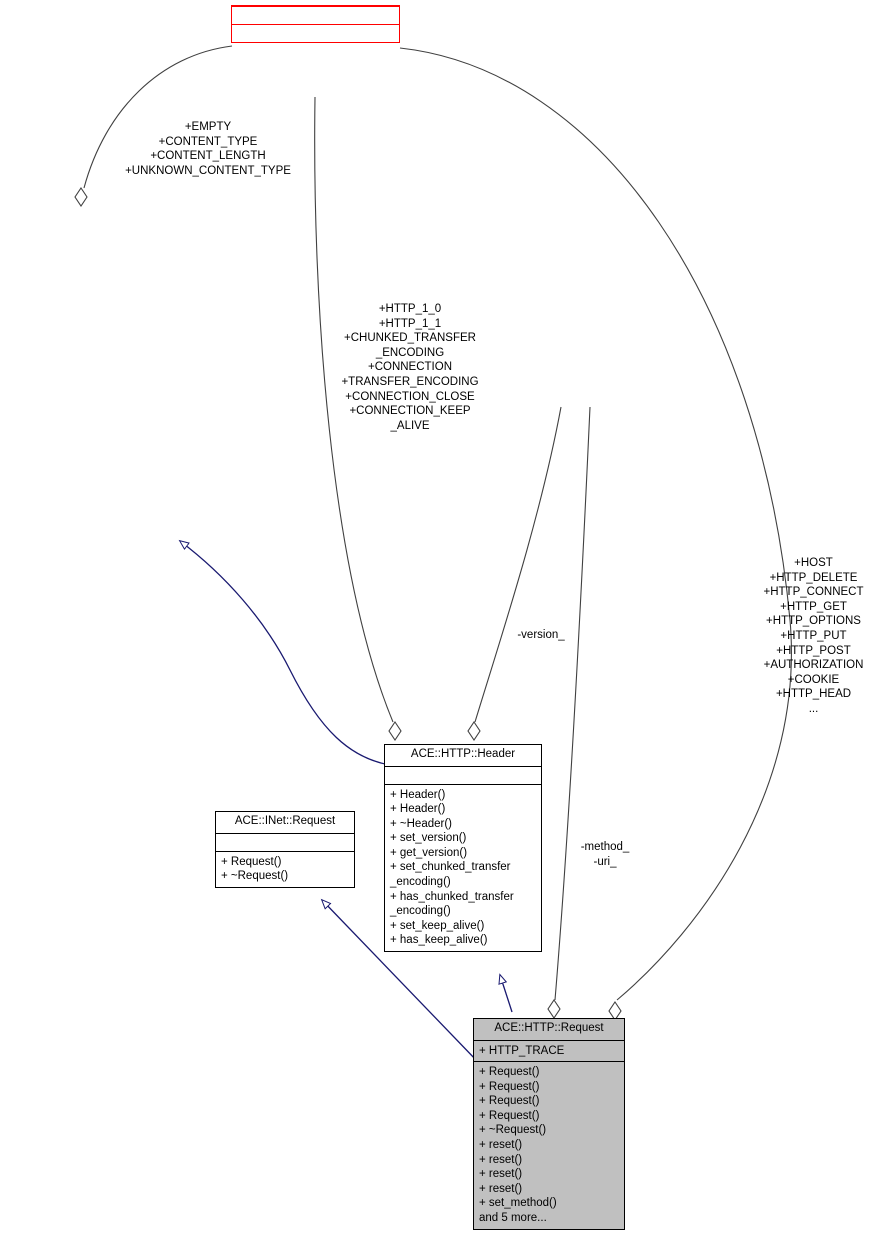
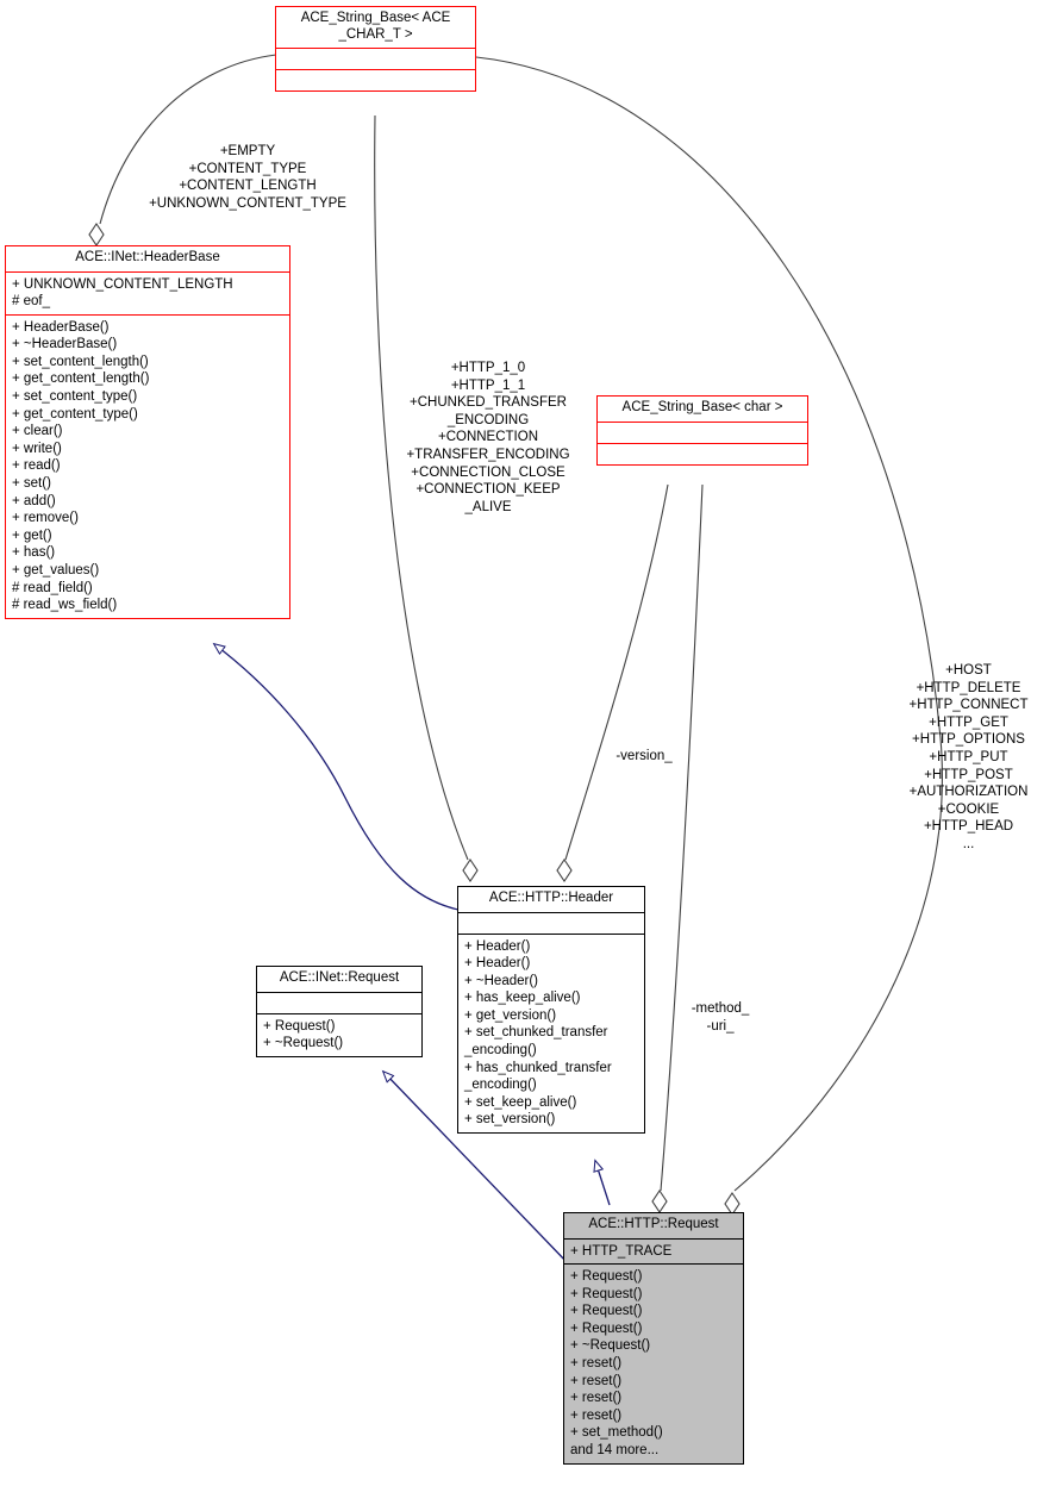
+ ACE_String_Base< ACE
+ _CHAR_T >
+ ACE::INet::HeaderBase
+ + UNKNOWN_CONTENT_LENGTH
+ # eof_
+ + HeaderBase()
+ + ~HeaderBase()
+ + set_content_length()
+ + get_content_length()
+ + set_content_type()
+ + get_content_type()
+ + clear()
+ + write()
+ + read()
+ + set()
+ + add()
+ + remove()
+ + get()
+ + has()
+ + get_values()
+ # read_field()
+ # read_ws_field()
+ ACE_String_Base< char >
  ACE::HTTP::Header
  + Header()
  + Header()
  + ~Header()
- + set_version()
+ + has_keep_alive()
  + get_version()
  + set_chunked_transfer
  _encoding()
  + has_chunked_transfer
  _encoding()
  + set_keep_alive()
- + has_keep_alive()
+ + set_version()
  ACE::INet::Request
  + Request()
  + ~Request()
  ACE::HTTP::Request
  + HTTP_TRACE
  + Request()
  + Request()
  + Request()
  + Request()
  + ~Request()
  + reset()
  + reset()
  + reset()
  + reset()
  + set_method()
- and 5 more...
+ and 14 more...
  +EMPTY
  +CONTENT_TYPE
  +CONTENT_LENGTH
  +UNKNOWN_CONTENT_TYPE
  +HTTP_1_0
  +HTTP_1_1
  +CHUNKED_TRANSFER
  _ENCODING
  +CONNECTION
  +TRANSFER_ENCODING
  +CONNECTION_CLOSE
  +CONNECTION_KEEP
  _ALIVE
  +HOST
  +HTTP_DELETE
  +HTTP_CONNECT
  +HTTP_GET
  +HTTP_OPTIONS
  +HTTP_PUT
  +HTTP_POST
  +AUTHORIZATION
  +COOKIE
  +HTTP_HEAD
  ...
  -version_
  -method_
  -uri_
